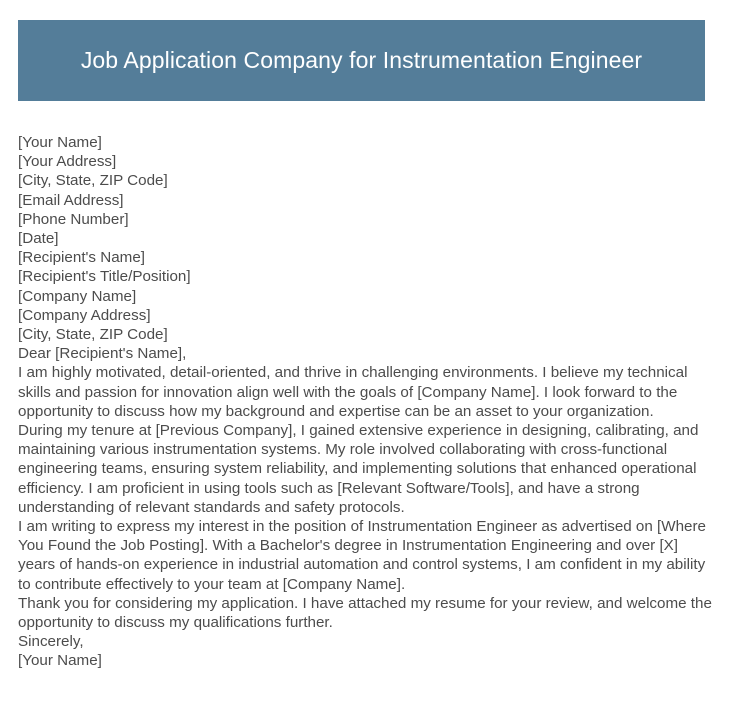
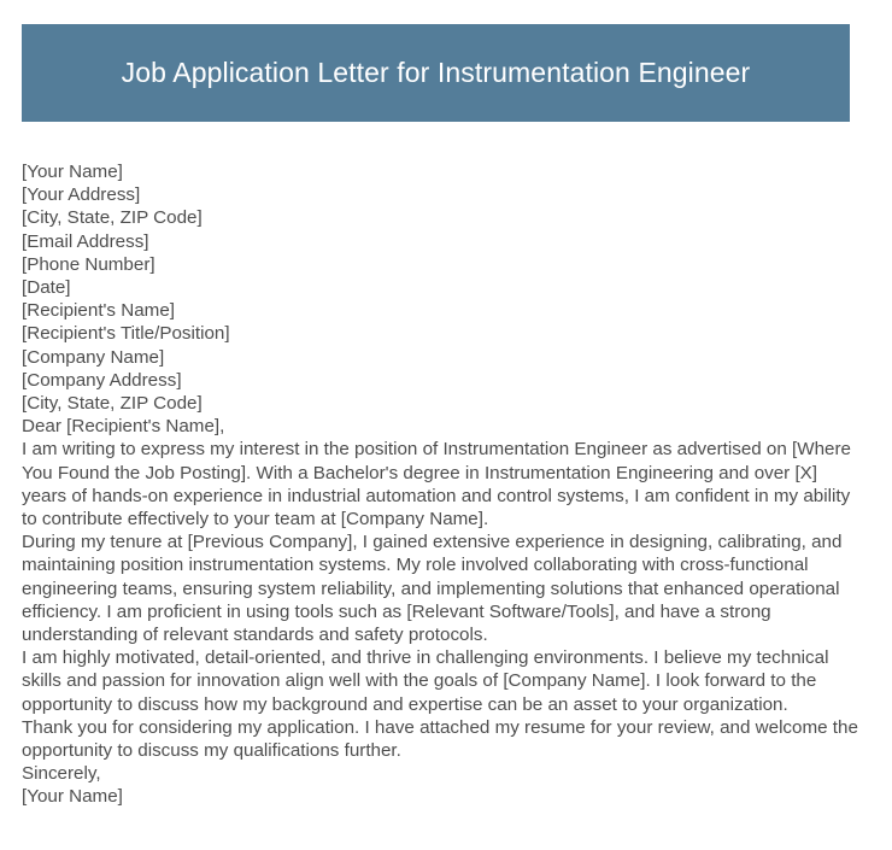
- Job Application Company for Instrumentation Engineer
+ Job Application Letter for Instrumentation Engineer
  [Your Name]
  [Your Address]
  [City, State, ZIP Code]
  [Email Address]
  [Phone Number]
  [Date]
  [Recipient's Name]
  [Recipient's Title/Position]
  [Company Name]
  [Company Address]
  [City, State, ZIP Code]
  Dear [Recipient's Name],
- I am highly motivated, detail-oriented, and thrive in challenging environments. I believe my technical skills and passion for innovation align well with the goals of [Company Name]. I look forward to the opportunity to discuss how my background and expertise can be an asset to your organization.
+ I am writing to express my interest in the position of Instrumentation Engineer as advertised on [Where You Found the Job Posting]. With a Bachelor's degree in Instrumentation Engineering and over [X] years of hands-on experience in industrial automation and control systems, I am confident in my ability to contribute effectively to your team at [Company Name].
- During my tenure at [Previous Company], I gained extensive experience in designing, calibrating, and maintaining various instrumentation systems. My role involved collaborating with cross-functional engineering teams, ensuring system reliability, and implementing solutions that enhanced operational efficiency. I am proficient in using tools such as [Relevant Software/Tools], and have a strong understanding of relevant standards and safety protocols.
+ During my tenure at [Previous Company], I gained extensive experience in designing, calibrating, and maintaining position instrumentation systems. My role involved collaborating with cross-functional engineering teams, ensuring system reliability, and implementing solutions that enhanced operational efficiency. I am proficient in using tools such as [Relevant Software/Tools], and have a strong understanding of relevant standards and safety protocols.
- I am writing to express my interest in the position of Instrumentation Engineer as advertised on [Where You Found the Job Posting]. With a Bachelor's degree in Instrumentation Engineering and over [X] years of hands-on experience in industrial automation and control systems, I am confident in my ability to contribute effectively to your team at [Company Name].
+ I am highly motivated, detail-oriented, and thrive in challenging environments. I believe my technical skills and passion for innovation align well with the goals of [Company Name]. I look forward to the opportunity to discuss how my background and expertise can be an asset to your organization.
  Thank you for considering my application. I have attached my resume for your review, and welcome the opportunity to discuss my qualifications further.
  Sincerely,
  [Your Name]
